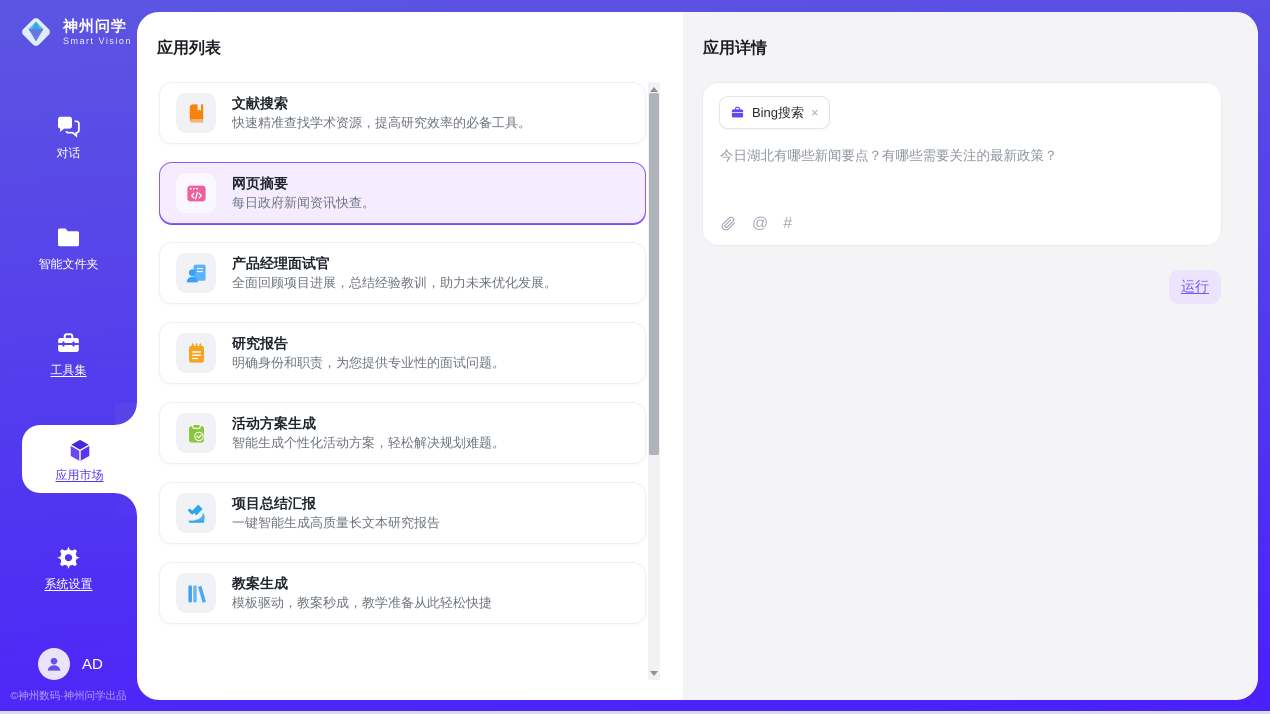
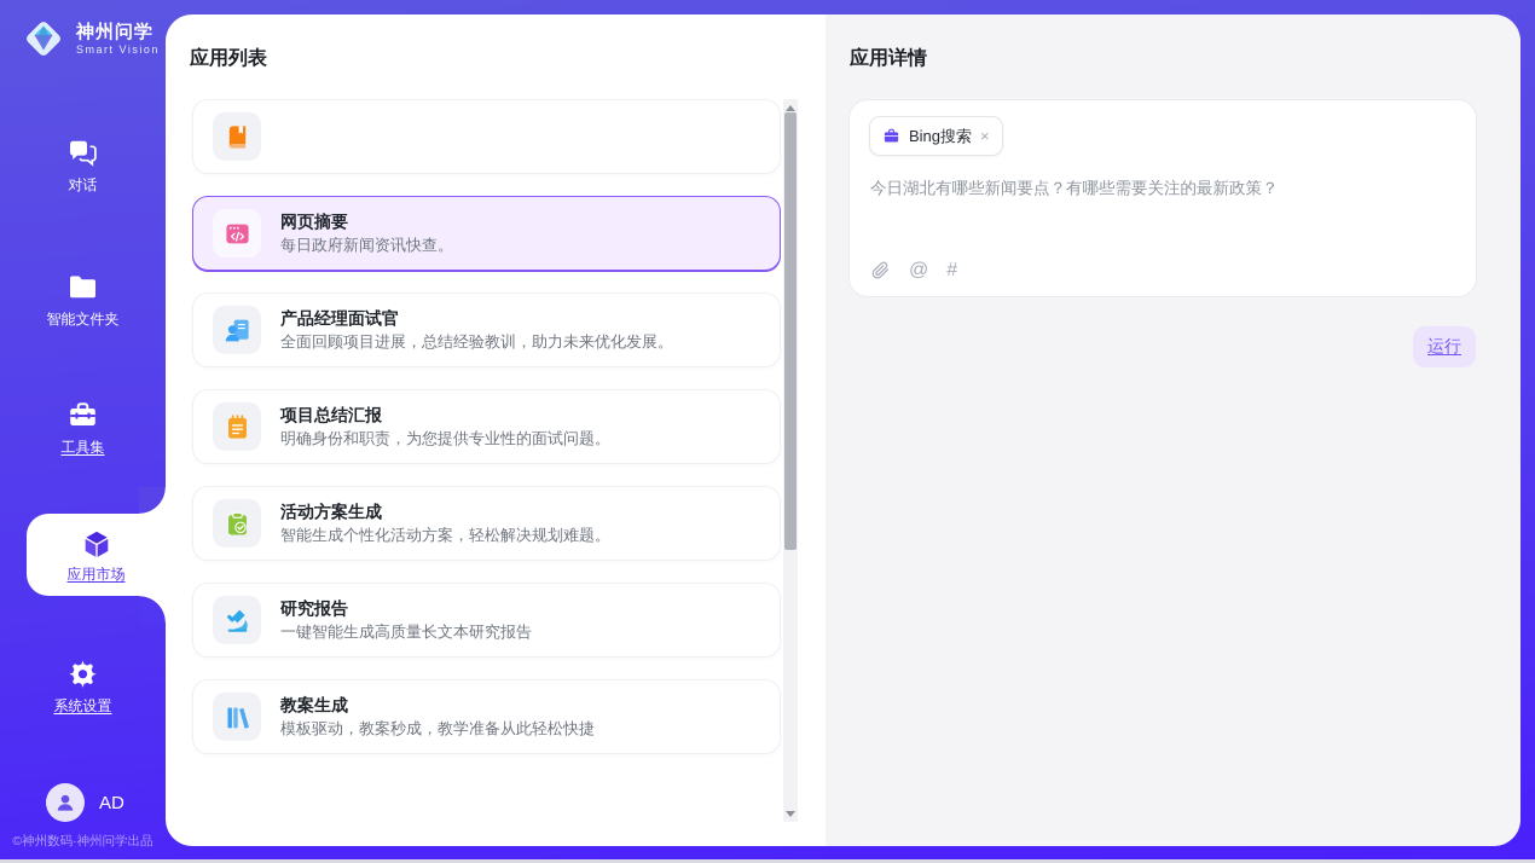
  神州问学
  Smart Vision
  对话
  智能文件夹
  工具集
  应用市场
  系统设置
  AD
  ©神州数码·神州问学出品
  应用列表
- 文献搜索
- 快速精准查找学术资源，提高研究效率的必备工具。
  网页摘要
  每日政府新闻资讯快查。
  产品经理面试官
  全面回顾项目进展，总结经验教训，助力未来优化发展。
- 研究报告
+ 项目总结汇报
  明确身份和职责，为您提供专业性的面试问题。
  活动方案生成
  智能生成个性化活动方案，轻松解决规划难题。
- 项目总结汇报
+ 研究报告
  一键智能生成高质量长文本研究报告
  教案生成
  模板驱动，教案秒成，教学准备从此轻松快捷
  应用详情
  Bing搜索
  ×
  今日湖北有哪些新闻要点？有哪些需要关注的最新政策？
  @
  #
  运行
